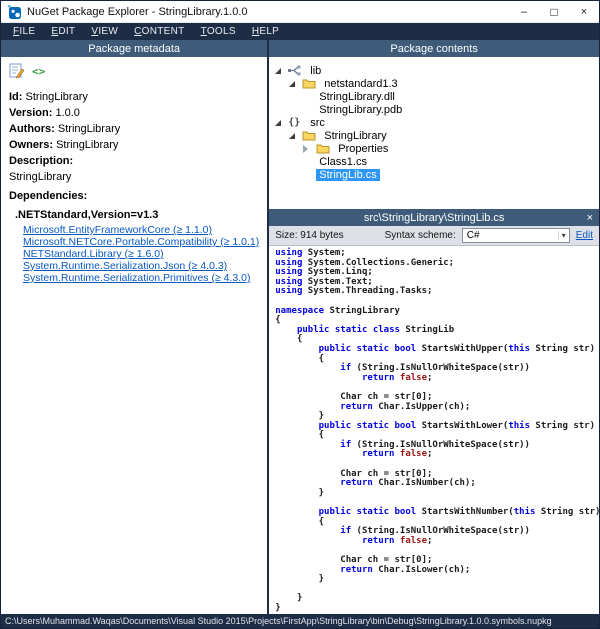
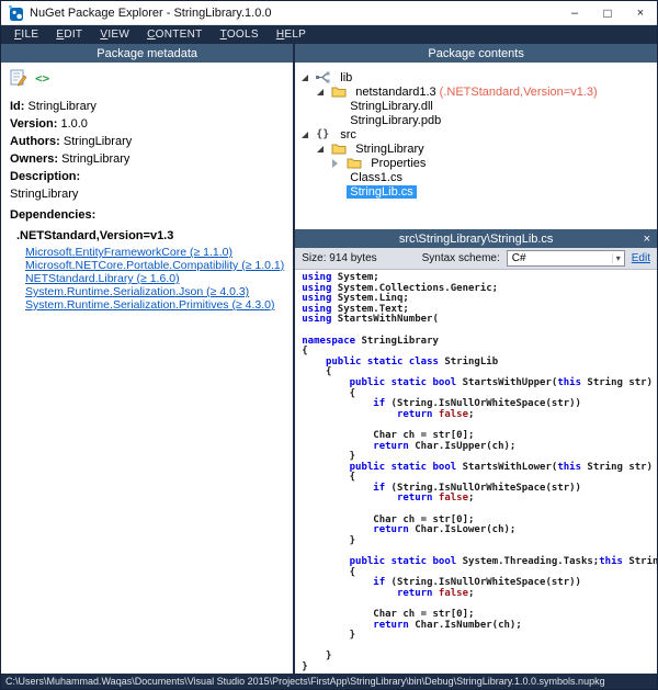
  NuGet Package Explorer - StringLibrary.1.0.0
  –
  □
  ×
  FILE
  EDIT
  VIEW
  CONTENT
  TOOLS
  HELP
  Package metadata
  <>
  Id: StringLibrary
  Version: 1.0.0
  Authors: StringLibrary
  Owners: StringLibrary
  Description:
  StringLibrary
  Dependencies:
  .NETStandard,Version=v1.3
  Microsoft.EntityFrameworkCore (≥ 1.1.0)
  Microsoft.NETCore.Portable.Compatibility (≥ 1.0.1)
  NETStandard.Library (≥ 1.6.0)
  System.Runtime.Serialization.Json (≥ 4.0.3)
  System.Runtime.Serialization.Primitives (≥ 4.3.0)
  Package contents
  lib
  netstandard1.3
+ (.NETStandard,Version=v1.3)
  StringLibrary.dll
  StringLibrary.pdb
  {}
  src
  StringLibrary
  Properties
  Class1.cs
  StringLib.cs
  src\StringLibrary\StringLib.cs
  ×
  Size: 914 bytes
  Syntax scheme:
  C#
  ▾
  Edit
  using System;
  using System.Collections.Generic;
  using System.Linq;
  using System.Text;
- using System.Threading.Tasks;
+ using StartsWithNumber(
  namespace StringLibrary
  {
  public static class StringLib
  {
  public static bool StartsWithUpper(this String str)
  {
  if (String.IsNullOrWhiteSpace(str))
  return false;
  Char ch = str[0];
  return Char.IsUpper(ch);
  }
  public static bool StartsWithLower(this String str)
  {
  if (String.IsNullOrWhiteSpace(str))
  return false;
  Char ch = str[0];
- return Char.IsNumber(ch);
+ return Char.IsLower(ch);
  }
- public static bool StartsWithNumber(this String str)
+ public static bool System.Threading.Tasks;this Strin
  {
  if (String.IsNullOrWhiteSpace(str))
  return false;
  Char ch = str[0];
- return Char.IsLower(ch);
+ return Char.IsNumber(ch);
  }
  }
  }
  C:\Users\Muhammad.Waqas\Documents\Visual Studio 2015\Projects\FirstApp\StringLibrary\bin\Debug\StringLibrary.1.0.0.symbols.nupkg
